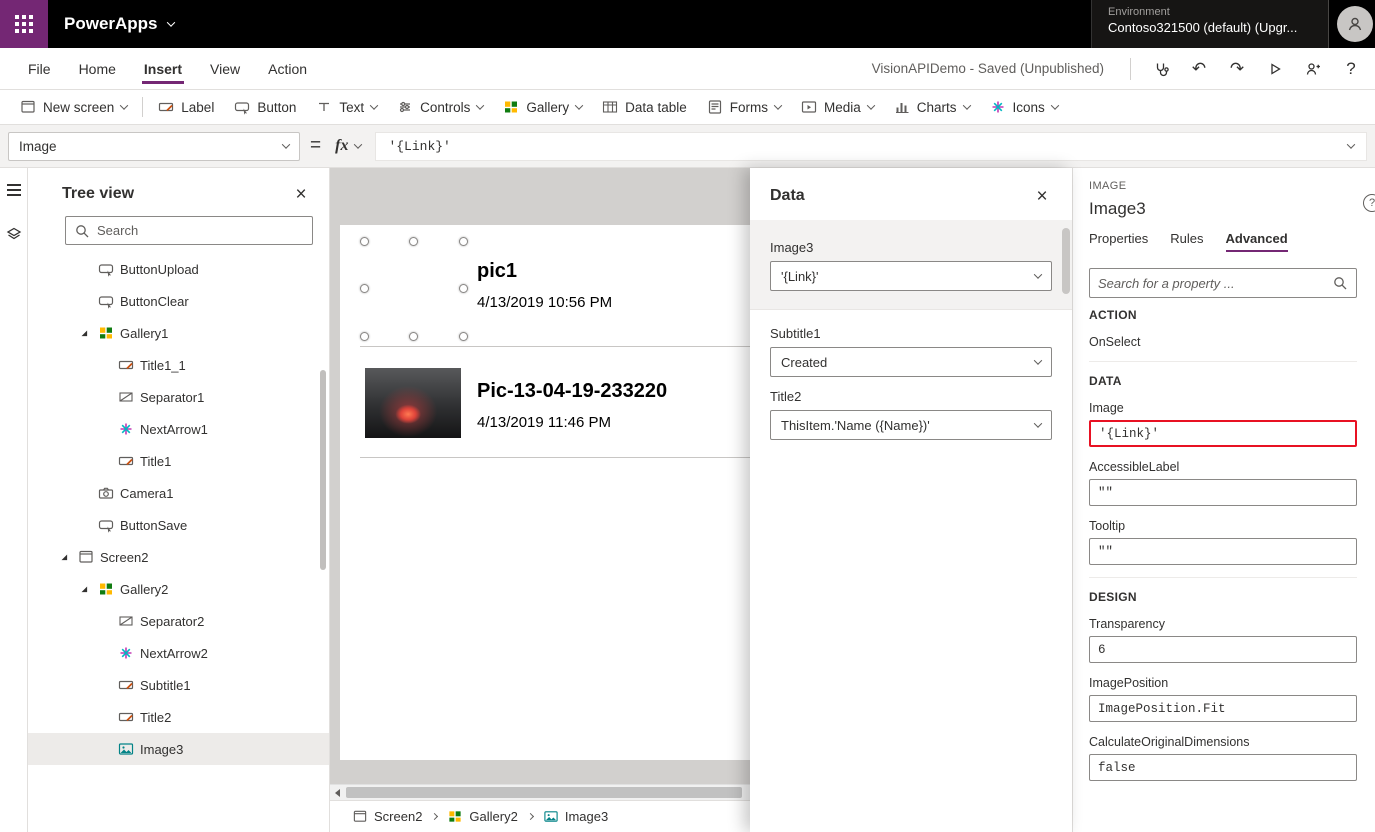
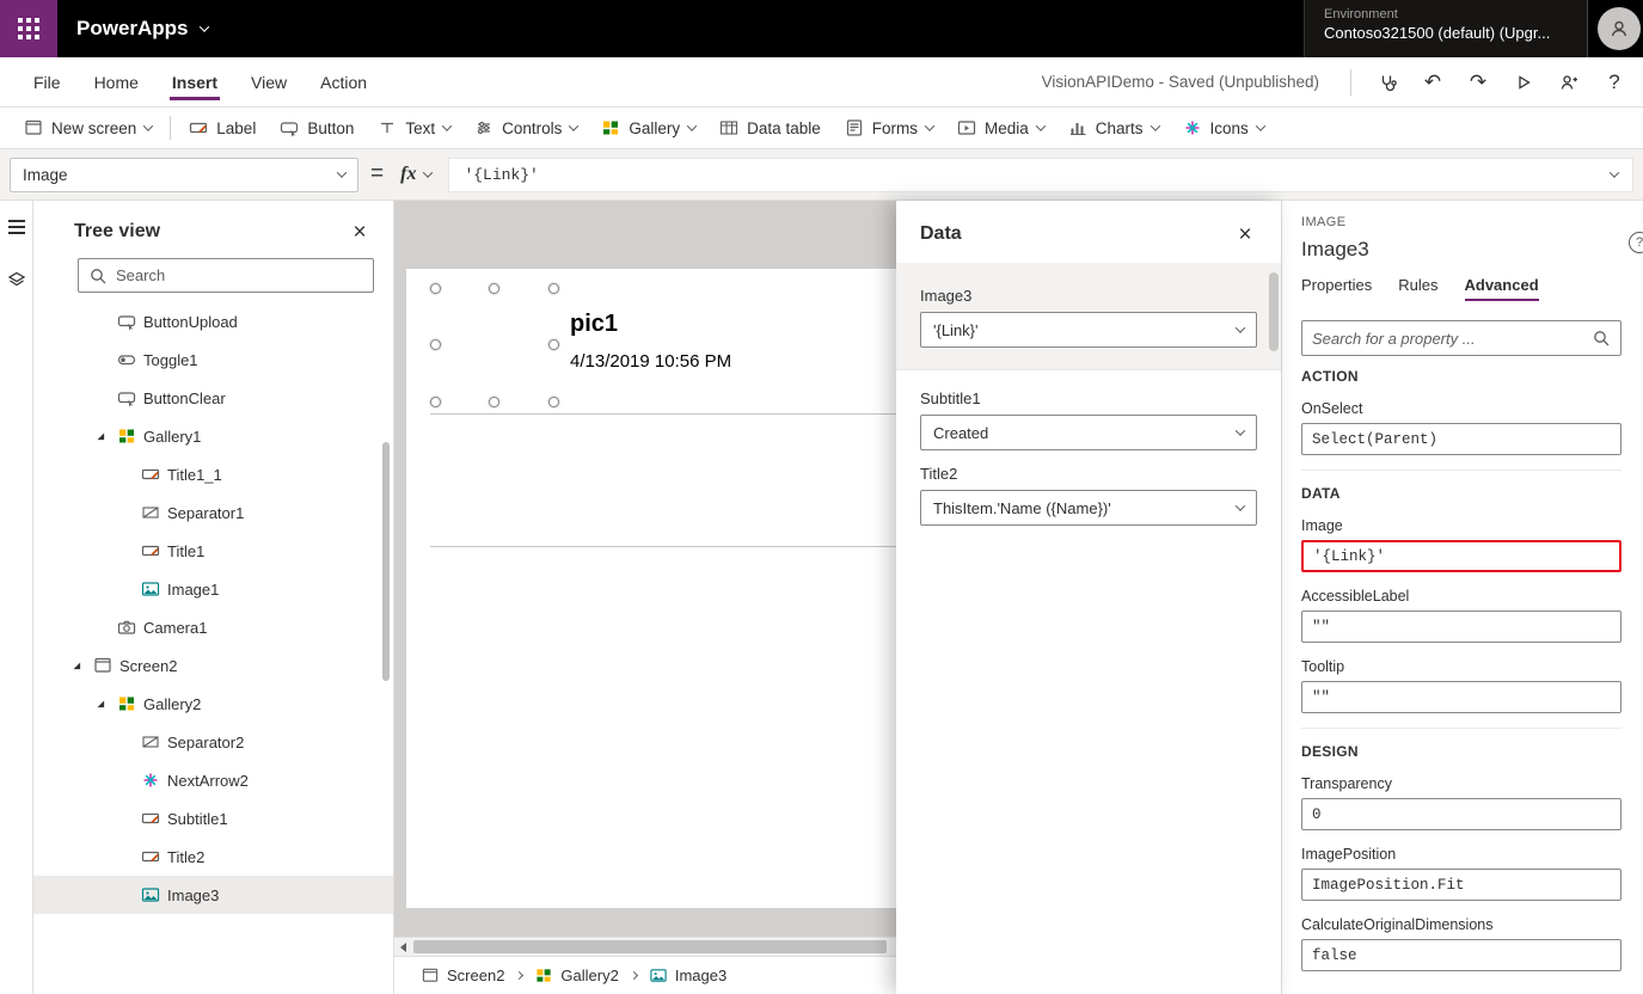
  PowerApps
  Environment
  Contoso321500 (default) (Upgr...
  File
  Home
  Insert
  View
  Action
  VisionAPIDemo - Saved (Unpublished)
  ↶
  ↷
  ?
  New screen
  Label
  Button
  Text
  Controls
  Gallery
  Data table
  Forms
  Media
  Charts
  Icons
  Image
  =
  fx
  '{Link}'
  Tree view
  ×
  Search
  ButtonUpload
+ Toggle1
  ButtonClear
  Gallery1
  Title1_1
  Separator1
- NextArrow1
  Title1
+ Image1
  Camera1
- ButtonSave
  Screen2
  Gallery2
  Separator2
  NextArrow2
  Subtitle1
  Title2
  Image3
  pic1
  4/13/2019 10:56 PM
- Pic-13-04-19-233220
- 4/13/2019 11:46 PM
  Screen2
  Gallery2
  Image3
  Data
  ×
  Image3
  '{Link}'
  Subtitle1
  Created
  Title2
  ThisItem.'Name ({Name})'
  IMAGE
  ?
  Image3
  Properties
  Rules
  Advanced
  Search for a property ...
  ACTION
  OnSelect
+ Select(Parent)
  DATA
  Image
  '{Link}'
  AccessibleLabel
  ""
  Tooltip
  ""
  DESIGN
  Transparency
- 6
+ 0
  ImagePosition
  ImagePosition.Fit
  CalculateOriginalDimensions
  false
